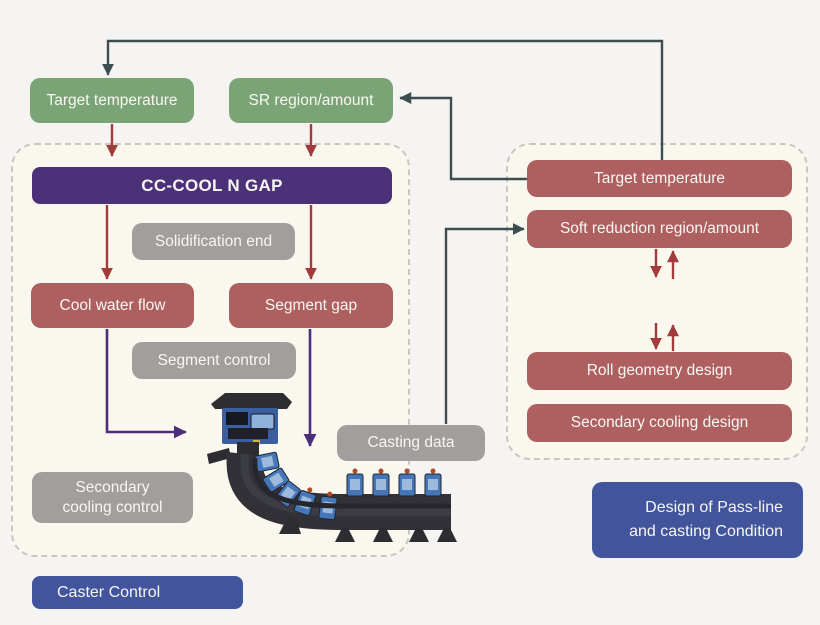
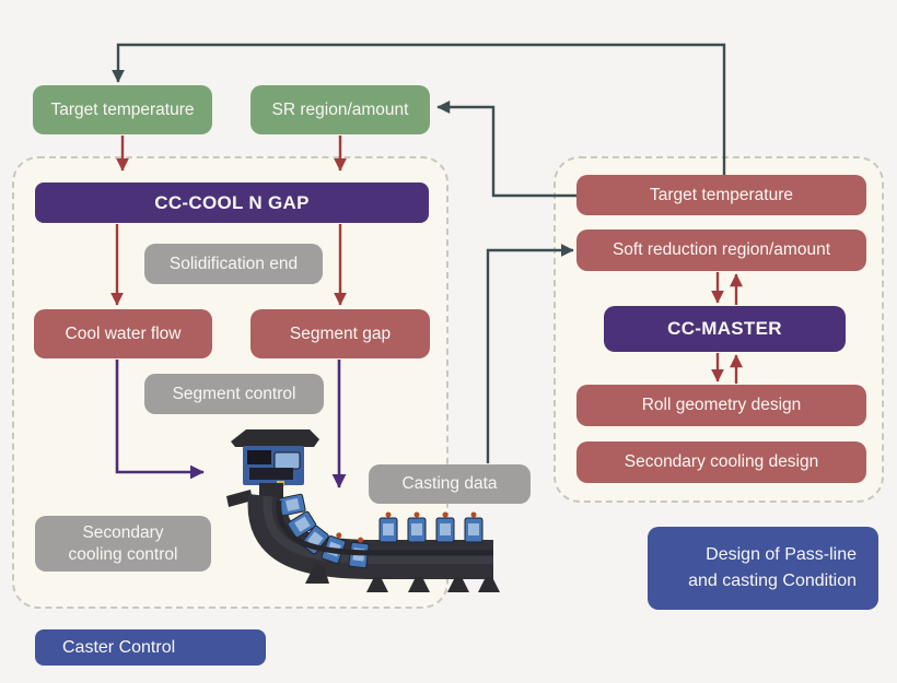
  Target temperature
  SR region/amount
  CC-COOL N GAP
  Solidification end
  Cool water flow
  Segment gap
  Segment control
  Secondary
  cooling control
  Casting data
  Target temperature
  Soft reduction region/amount
+ CC-MASTER
  Roll geometry design
  Secondary cooling design
  Caster Control
  Design of Pass-line
  and casting Condition
